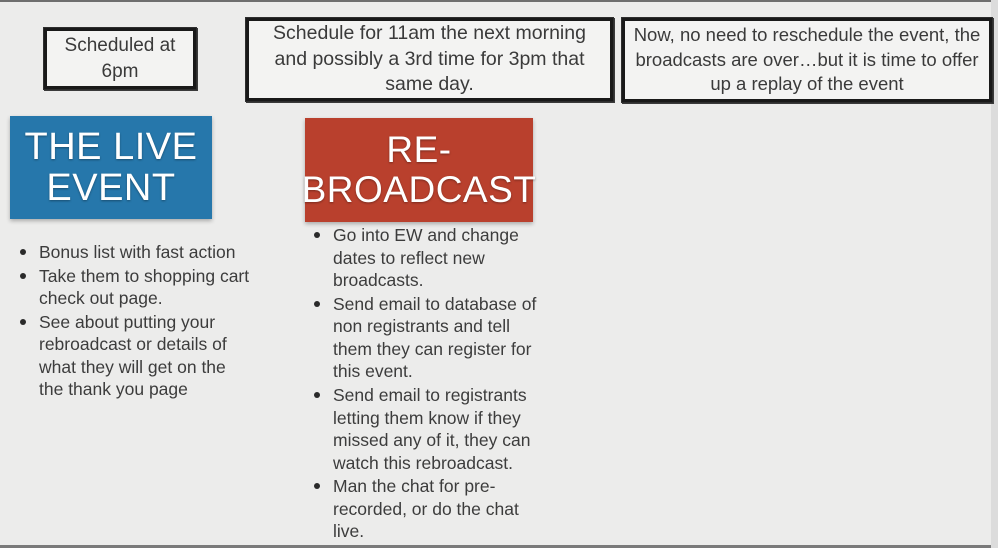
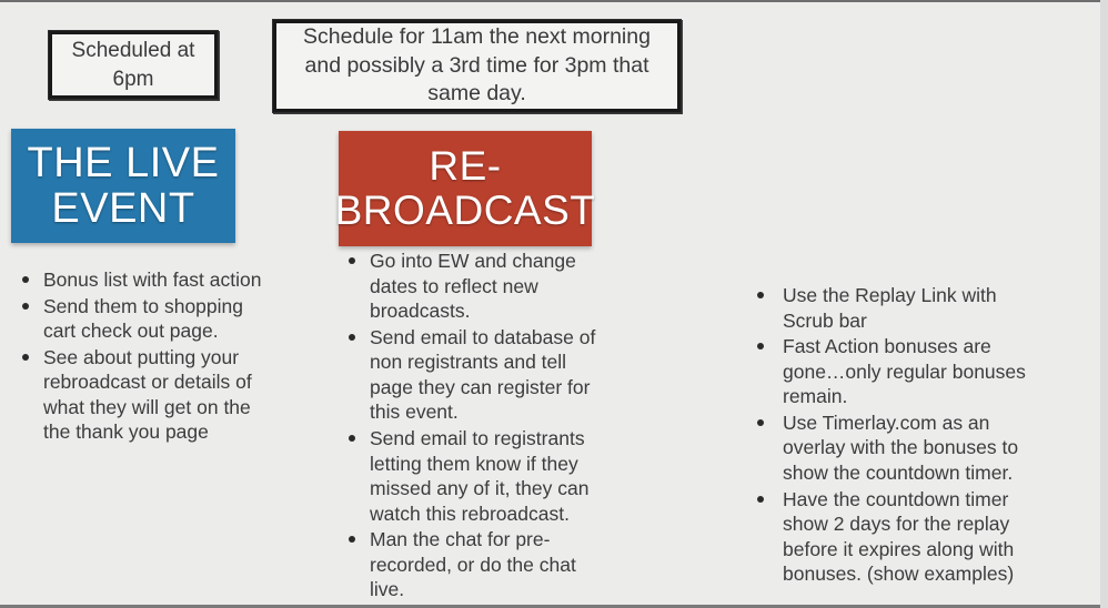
  Scheduled at 6pm
  Schedule for 11am the next morning and possibly a 3rd time for 3pm that same day.
- Now, no need to reschedule the event, the broadcasts are over…but it is time to offer up a replay of the event
  THE LIVE EVENT
  RE-BROADCAST
  Bonus list with fast action
- Take them to shopping cart check out page.
+ Send them to shopping cart check out page.
  See about putting your rebroadcast or details of what they will get on the the thank you page
  Go into EW and change dates to reflect new broadcasts.
- Send email to database of non registrants and tell them they can register for this event.
+ Send email to database of non registrants and tell page they can register for this event.
  Send email to registrants letting them know if they missed any of it, they can watch this rebroadcast.
  Man the chat for pre-recorded, or do the chat live.
+ Use the Replay Link with Scrub bar
+ Fast Action bonuses are gone…only regular bonuses remain.
+ Use Timerlay.com as an overlay with the bonuses to show the countdown timer.
+ Have the countdown timer show 2 days for the replay before it expires along with bonuses. (show examples)
